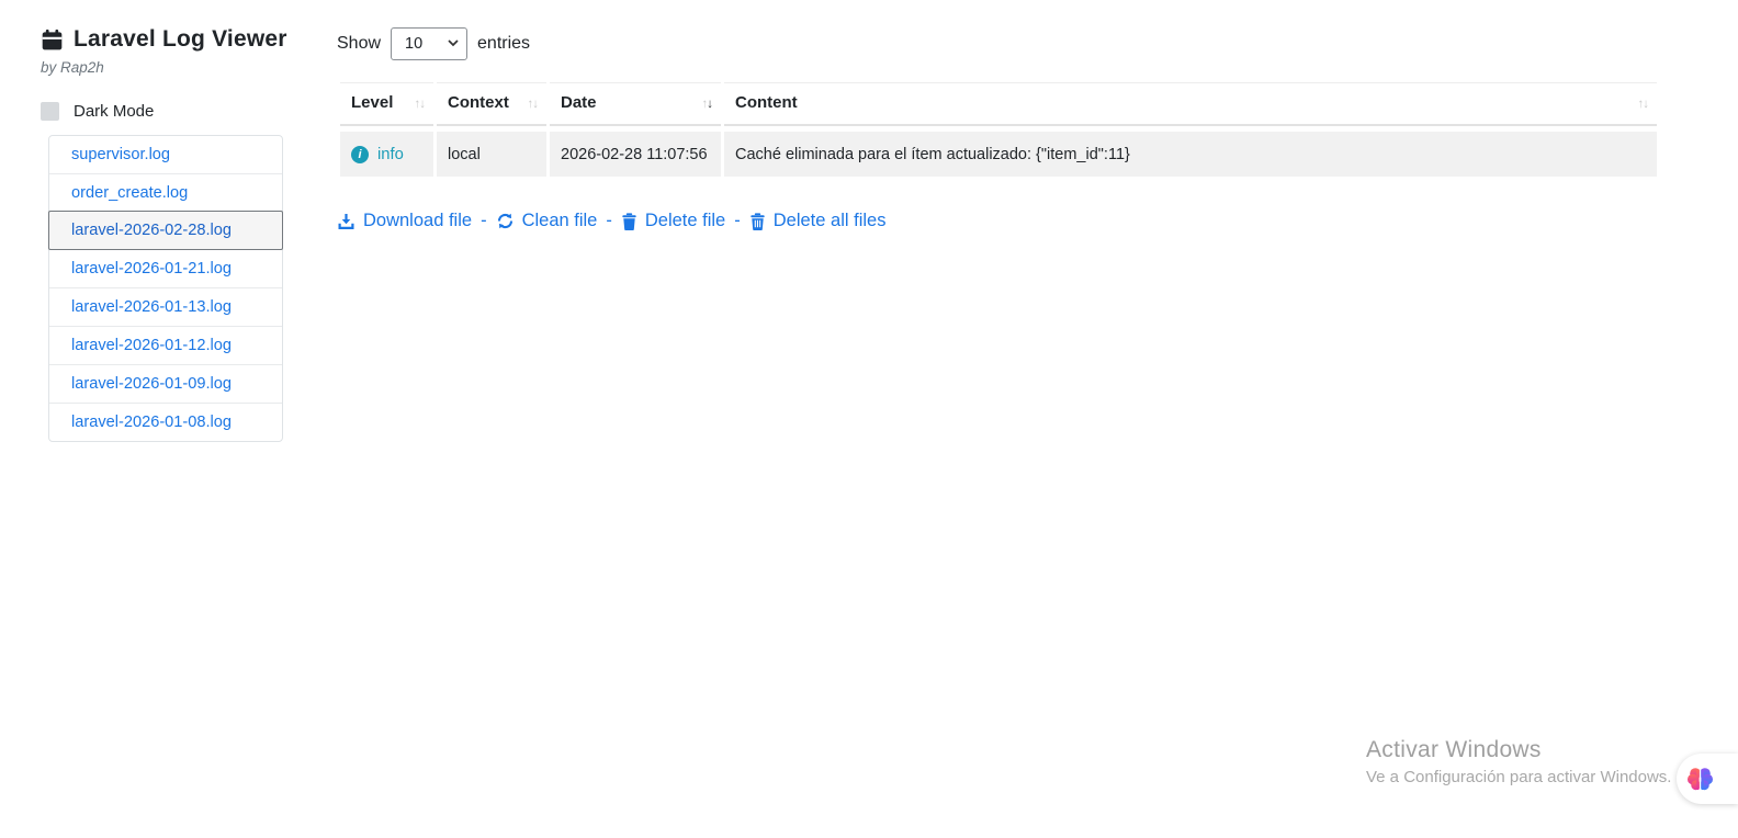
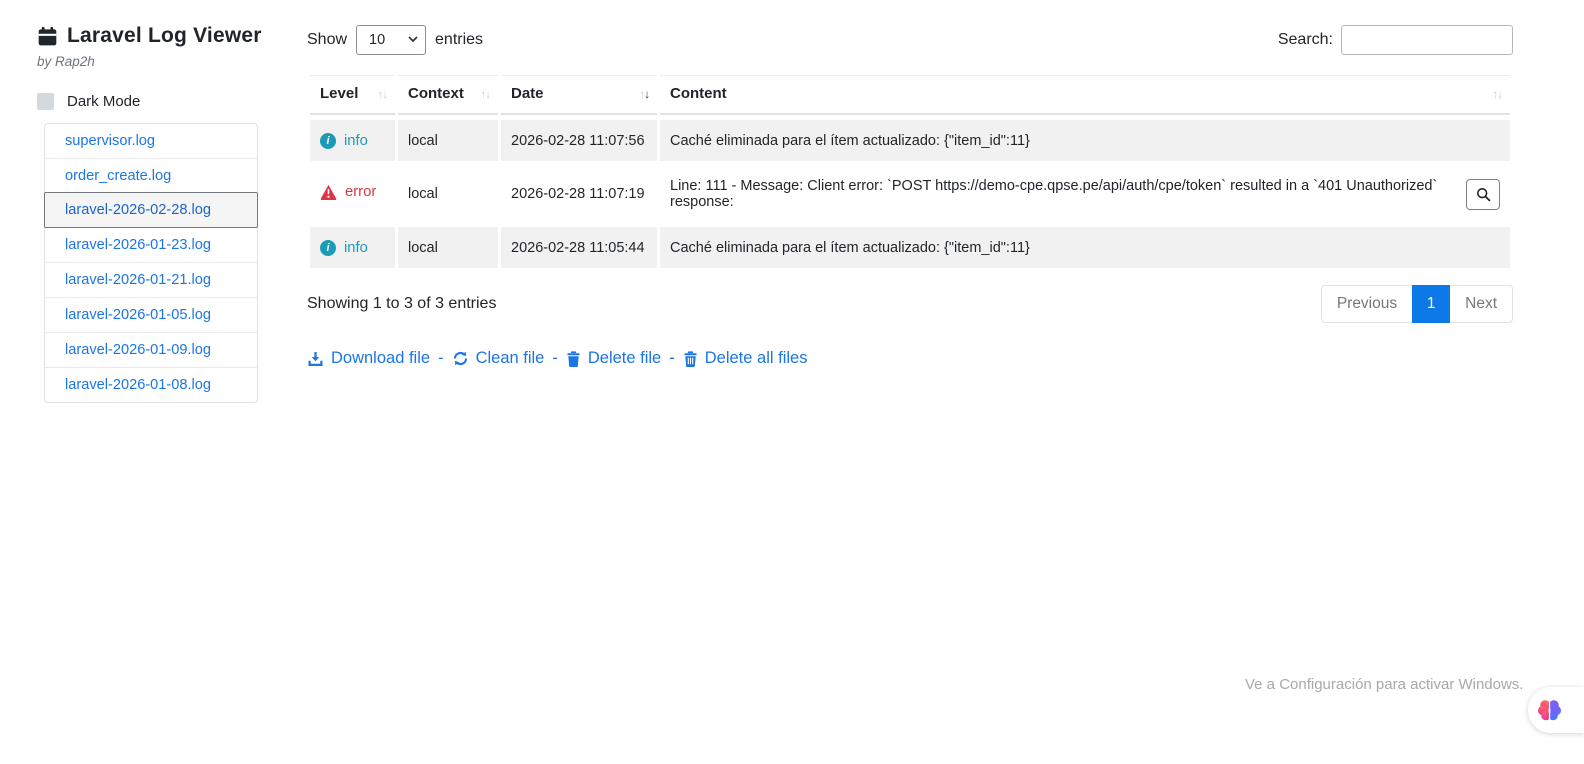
  Laravel Log Viewer
  by Rap2h
  Dark Mode
  supervisor.log
  order_create.log
  laravel-2026-02-28.log
+ laravel-2026-01-23.log
  laravel-2026-01-21.log
- laravel-2026-01-13.log
+ laravel-2026-01-05.log
- laravel-2026-01-12.log
  laravel-2026-01-09.log
  laravel-2026-01-08.log
  Show
  10
  entries
+ Search:
  Level ↑↓	Context ↑↓	Date ↑↓	Content ↑↓
  i info	local	2026-02-28 11:07:56	Caché eliminada para el ítem actualizado: {"item_id":11}
+ error	local	2026-02-28 11:07:19	Line: 111 - Message: Client error: `POST https://demo-cpe.qpse.pe/api/auth/cpe/token` resulted in a `401 Unauthorized` response:
+ i info	local	2026-02-28 11:05:44	Caché eliminada para el ítem actualizado: {"item_id":11}
+ Showing 1 to 3 of 3 entries
+ Previous
+ 1
+ Next
  Download file
  -
  Clean file
  -
  Delete file
  -
  Delete all files
- Activar Windows
  Ve a Configuración para activar Windows.
